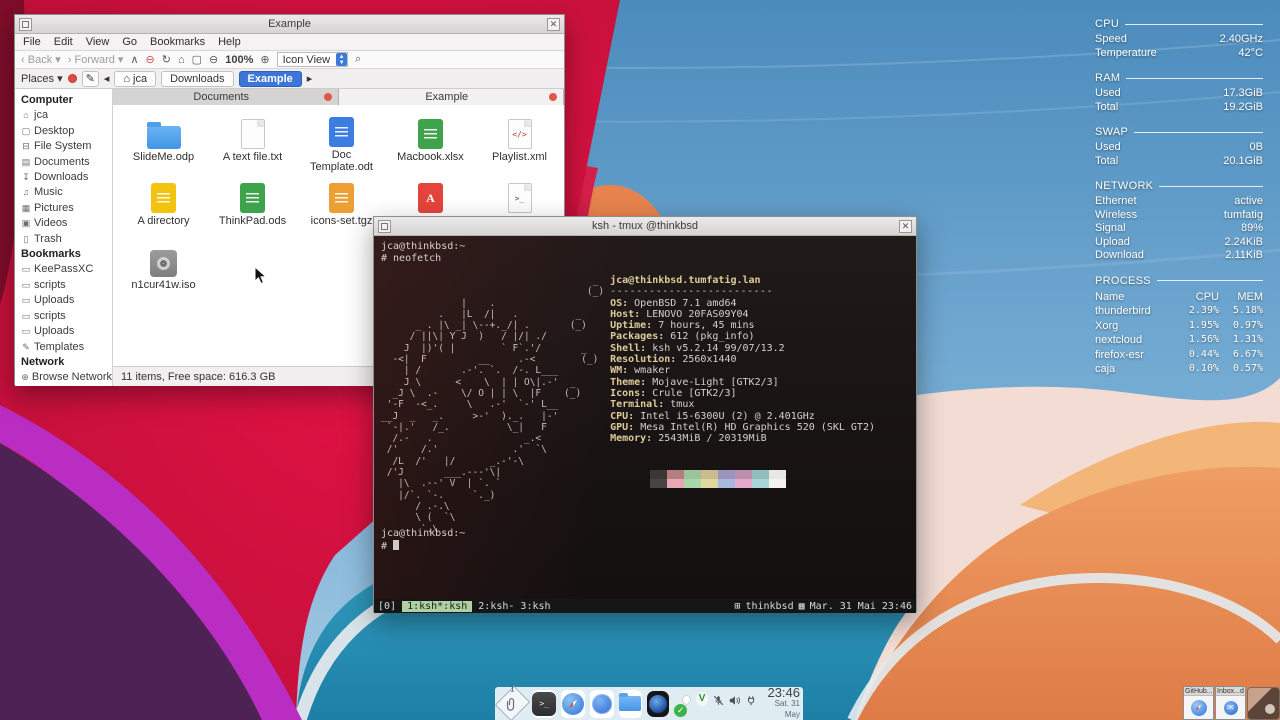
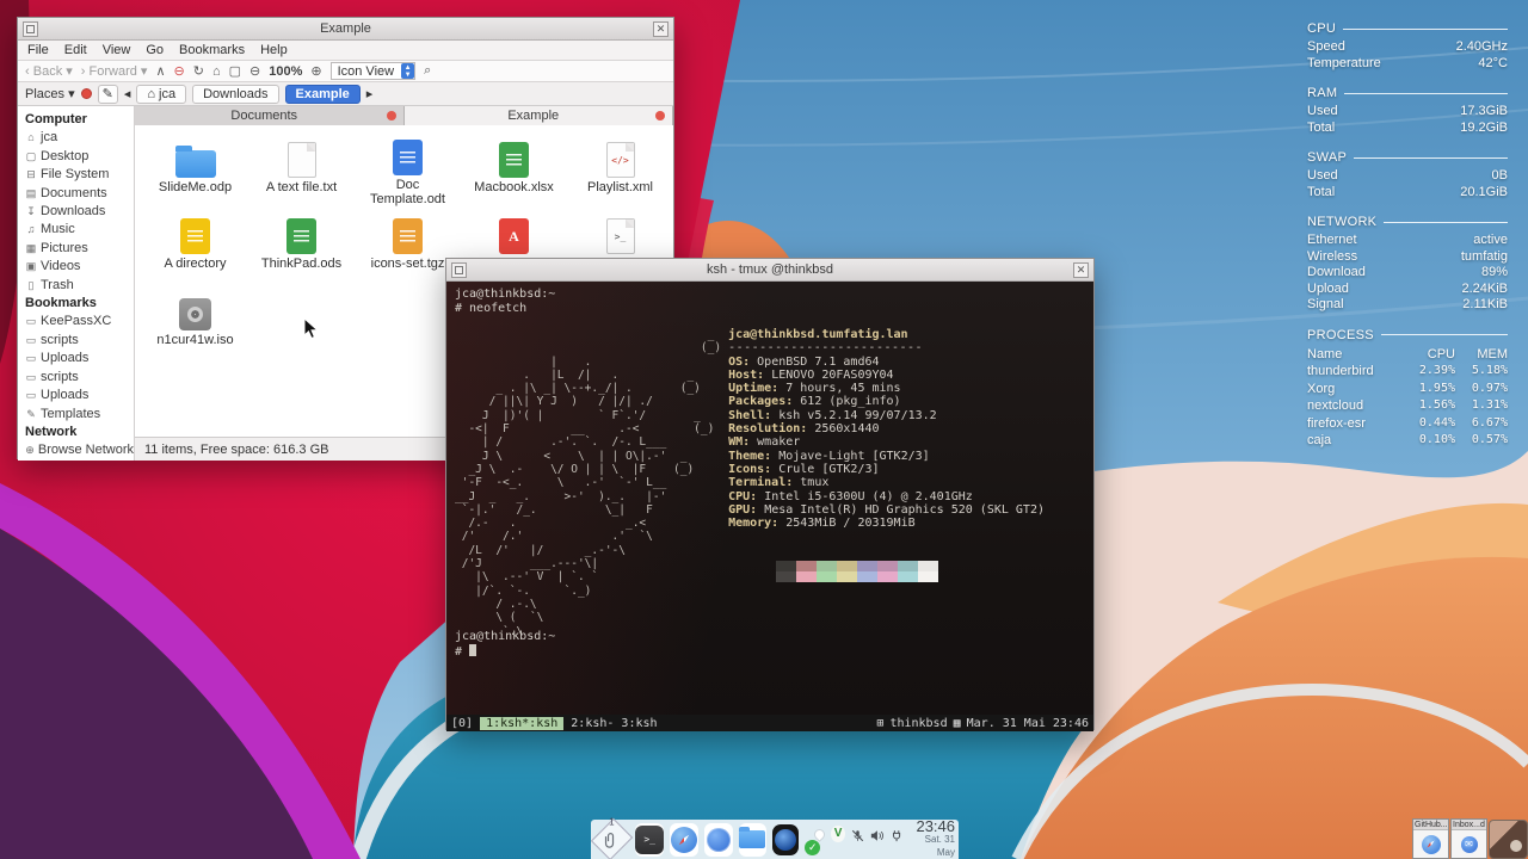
  CPU
  Speed
  2.40GHz
  Temperature
  42°C
  RAM
  Used
  17.3GiB
  Total
  19.2GiB
  SWAP
  Used
  0B
  Total
  20.1GiB
  NETWORK
  Ethernet
  active
  Wireless
  tumfatig
- Signal
+ Download
  89%
  Upload
  2.24KiB
- Download
+ Signal
  2.11KiB
  PROCESS
  Name
  CPU
  MEM
  thunderbird
  2.39%
  5.18%
  Xorg
  1.95%
  0.97%
  nextcloud
  1.56%
  1.31%
  firefox-esr
  0.44%
  6.67%
  caja
  0.10%
  0.57%
  Example
  ✕
  File
  Edit
  View
  Go
  Bookmarks
  Help
  ‹ Back ▾
  › Forward ▾
  ∧
  ⊖
  ↻
  ⌂
  ▢
  ⊖
  100%
  ⊕
  Icon View
  ⌕
  Places ▾
  ✎
  ◂
  ⌂
  jca
  Downloads
  Example
  ▸
  Computer
  ⌂
  jca
  ▢
  Desktop
  ⊟
  File System
  ▤
  Documents
  ↧
  Downloads
  ♫
  Music
  ▦
  Pictures
  ▣
  Videos
  ▯
  Trash
  Bookmarks
  ▭
  KeePassXC
  ▭
  scripts
  ▭
  Uploads
  ▭
  scripts
  ▭
  Uploads
  ✎
  Templates
  Network
  ⊕
  Browse Network
  Documents
  Example
  SlideMe.odp
  A text file.txt
  Doc Template.odt
  Macbook.xlsx
  </>
  Playlist.xml
  A directory
  ThinkPad.ods
  icons-set.tgz
  A
  >_
  n1cur41w.iso
  11 items, Free space: 616.3 GB
  ksh - tmux @thinkbsd
  ✕
  jca@thinkbsd:~
  # neofetch
  _
  (_)
  | .
  . |L /| . _
  _ . |\ _| \--+._/| . (_)
  / ||\| Y J ) / |/| ./
  J |)'( | ` F`.'/ _
  -<| F __ .-< (_)
  | / .-'. `. /-. L___
  J \ < \ | | O\|.-' _
  _J \ .- \/ O | | \ |F (_)
  '-F -<_. \ .-' `-' L__
  __J _ _. >-' )._. |-'
  `-|.' /_. \_| F
  /.- . _.<
  /' /.' .' `\
  /L /' |/ _.-'-\
  /'J ___.---'\|
  |\ .--' V | `. `
  |/`. `-. `._)
  / .-.\
  \ ( `\
  `.\
  jca@thinkbsd.tumfatig.lan
  -------------------------
  OS: OpenBSD 7.1 amd64
  Host: LENOVO 20FAS09Y04
  Uptime: 7 hours, 45 mins
  Packages: 612 (pkg_info)
  Shell: ksh v5.2.14 99/07/13.2
  Resolution: 2560x1440
  WM: wmaker
  Theme: Mojave-Light [GTK2/3]
  Icons: Crule [GTK2/3]
  Terminal: tmux
- CPU: Intel i5-6300U (2) @ 2.401GHz
+ CPU: Intel i5-6300U (4) @ 2.401GHz
  GPU: Mesa Intel(R) HD Graphics 520 (SKL GT2)
  Memory: 2543MiB / 20319MiB
  jca@thinkbsd:~
  #
  [0]
  1:ksh*:ksh
  2:ksh- 3:ksh
  ⊞
  thinkbsd
  ▦
  Mar. 31 Mai 23:46
  >_
  ...
  ✓
  V
  23:46
  Sat. 31 May
  ✉
